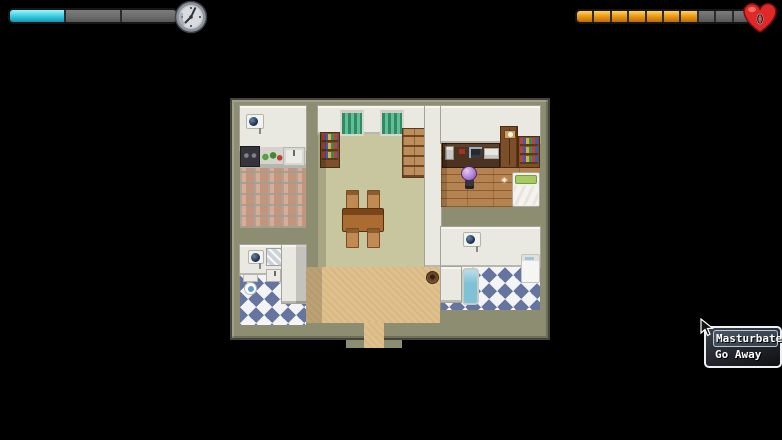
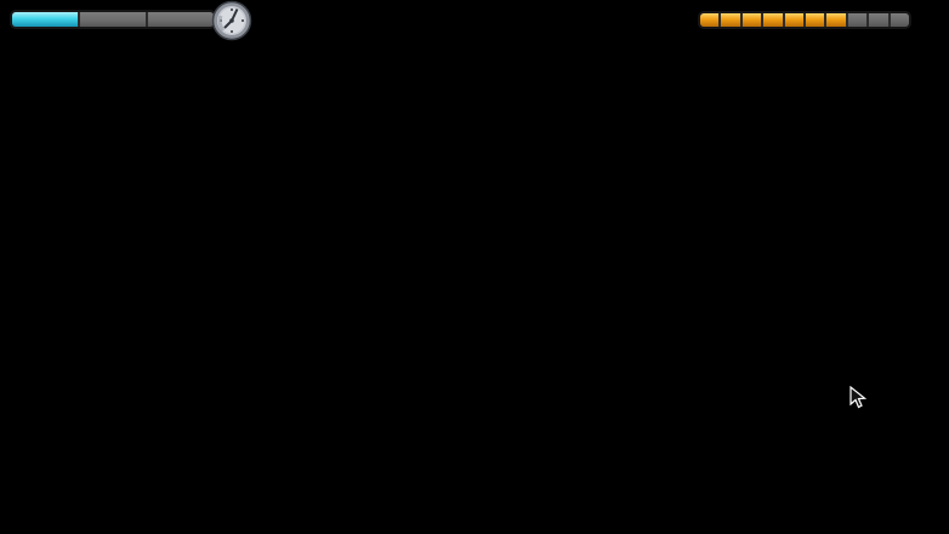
- 0
- ✦
- Masturbate
- Go Away
